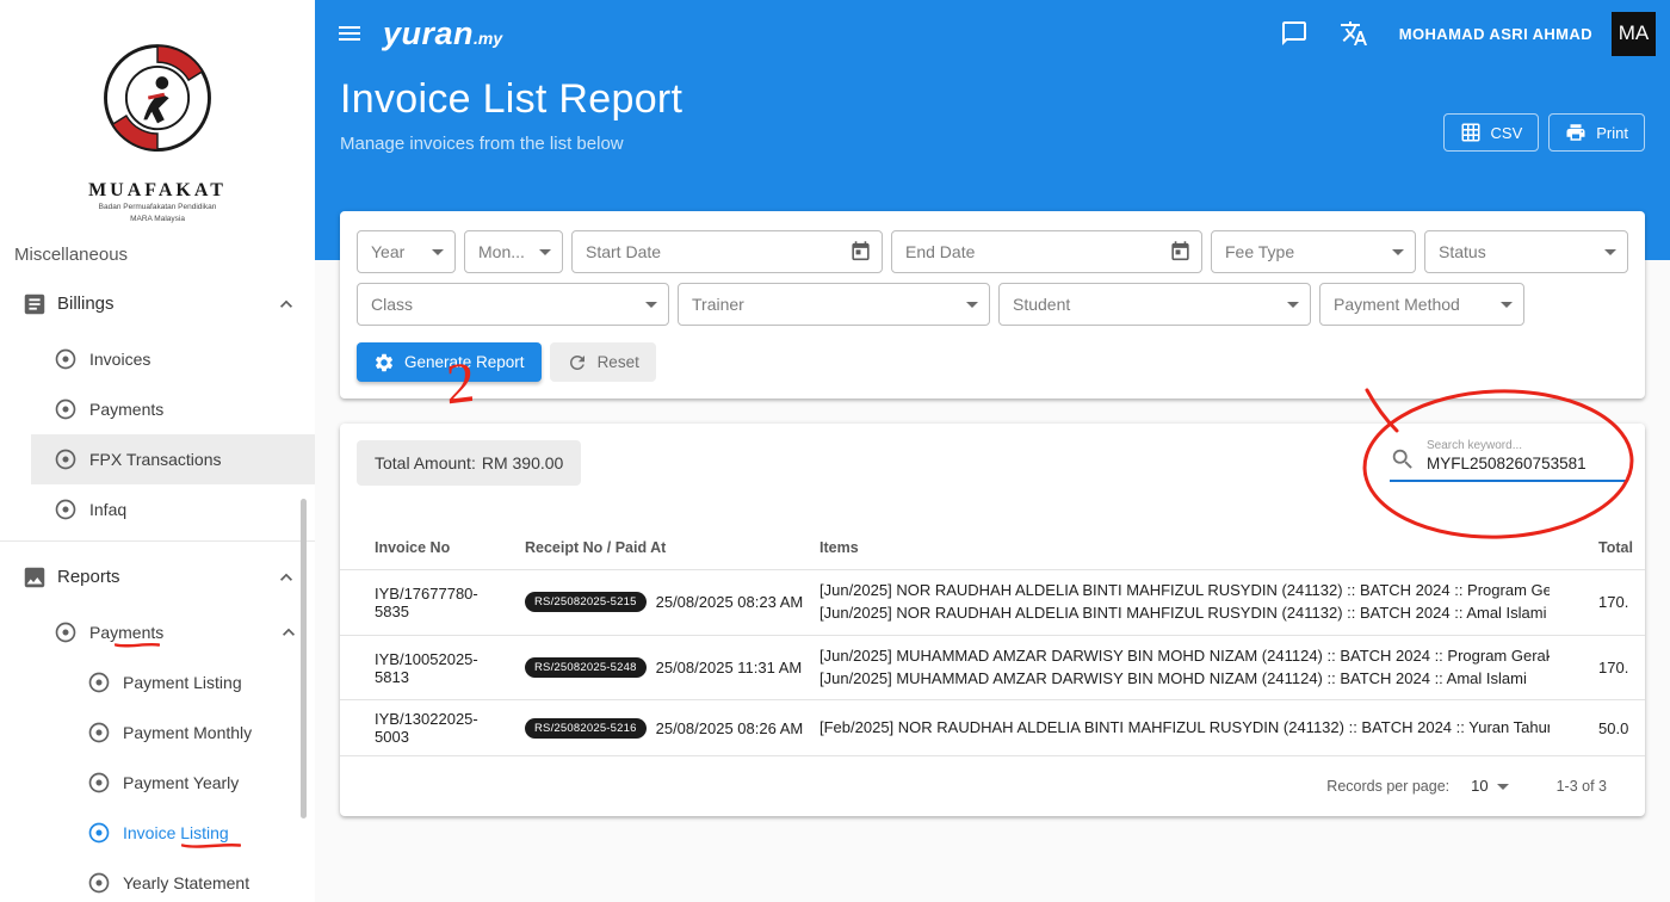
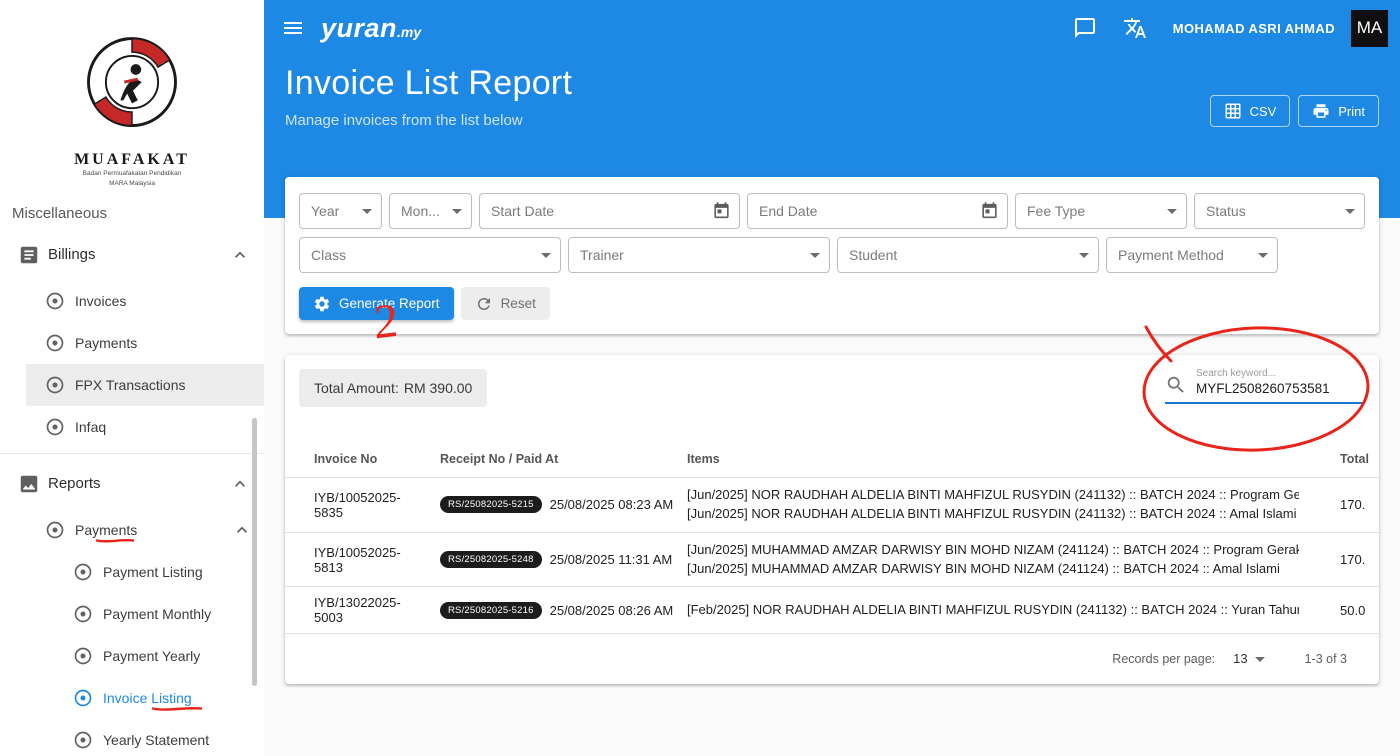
  MUAFAKAT
  Miscellaneous
  Billings
  Invoices
  Payments
  FPX Transactions
  Infaq
  Reports
  Payments
  Payment Listing
  Payment Monthly
  Payment Yearly
  Invoice Listing
  Yearly Statement
  yuran
  .my
  MOHAMAD ASRI AHMAD
  MA
  Invoice List Report
  Manage invoices from the list below
  CSV
  Print
  Year
  Mon...
  Start Date
  End Date
  Fee Type
  Status
  Class
  Trainer
  Student
  Payment Method
  Generate Report
  Reset
  Total Amount:
  RM 390.00
  Search keyword...
  MYFL2508260753581
  Invoice No	Receipt No / Paid At	Items	Total
- IYB/17677780-5835	RS/25082025-5215 25/08/2025 08:23 AM	[Jun/2025] NOR RAUDHAH ALDELIA BINTI MAHFIZUL RUSYDIN (241132) :: BATCH 2024 :: Program Ge [Jun/2025] NOR RAUDHAH ALDELIA BINTI MAHFIZUL RUSYDIN (241132) :: BATCH 2024 :: Amal Islami	170.
+ IYB/10052025-5835	RS/25082025-5215 25/08/2025 08:23 AM	[Jun/2025] NOR RAUDHAH ALDELIA BINTI MAHFIZUL RUSYDIN (241132) :: BATCH 2024 :: Program Ge [Jun/2025] NOR RAUDHAH ALDELIA BINTI MAHFIZUL RUSYDIN (241132) :: BATCH 2024 :: Amal Islami	170.
  IYB/10052025-5813	RS/25082025-5248 25/08/2025 11:31 AM	[Jun/2025] MUHAMMAD AMZAR DARWISY BIN MOHD NIZAM (241124) :: BATCH 2024 :: Program Gera [Jun/2025] MUHAMMAD AMZAR DARWISY BIN MOHD NIZAM (241124) :: BATCH 2024 :: Amal Islami	170.
  IYB/13022025-5003	RS/25082025-5216 25/08/2025 08:26 AM	[Feb/2025] NOR RAUDHAH ALDELIA BINTI MAHFIZUL RUSYDIN (241132) :: BATCH 2024 :: Yuran Tahu	50.0
  Records per page:
- 10
+ 13
  1-3 of 3
